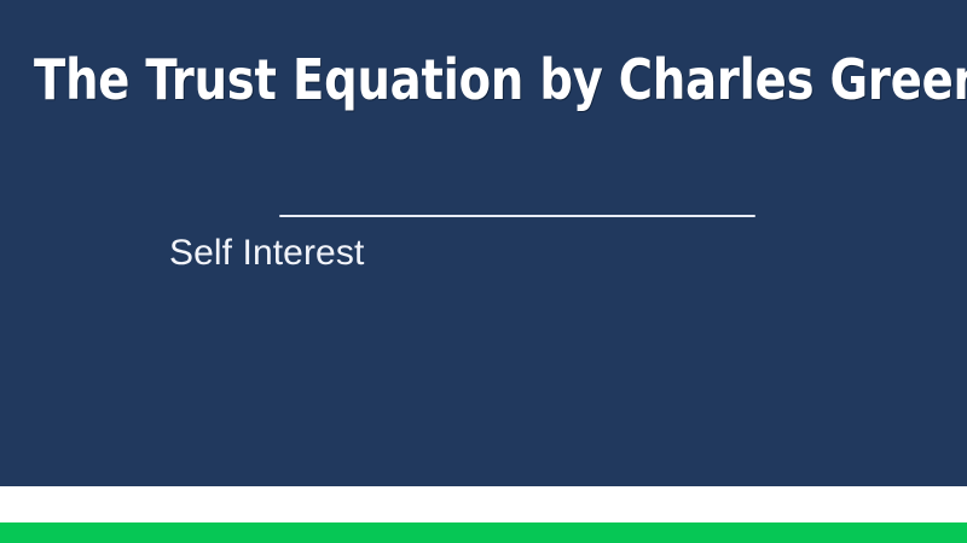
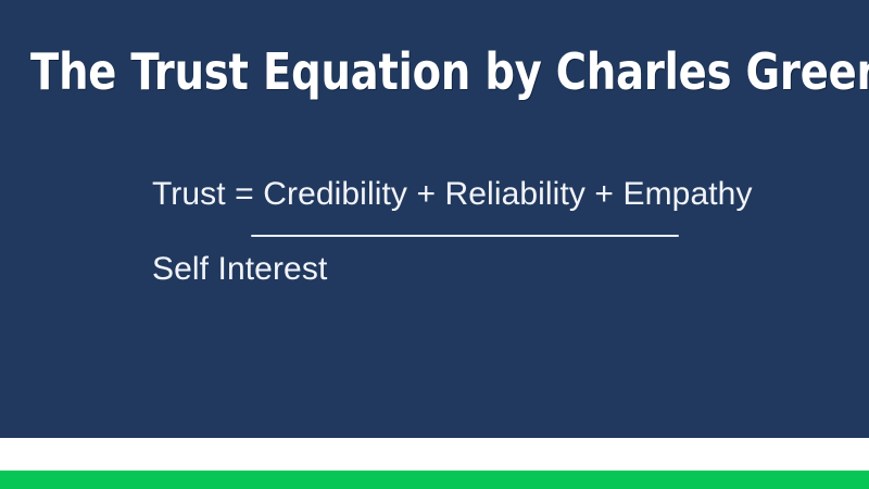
  The Trust Equation by Charles Gree
+ Trust = Credibility + Reliability + Empathy
  Self Interest
